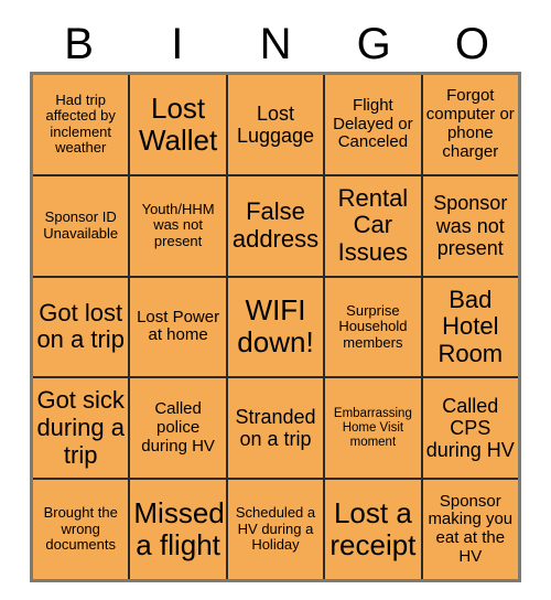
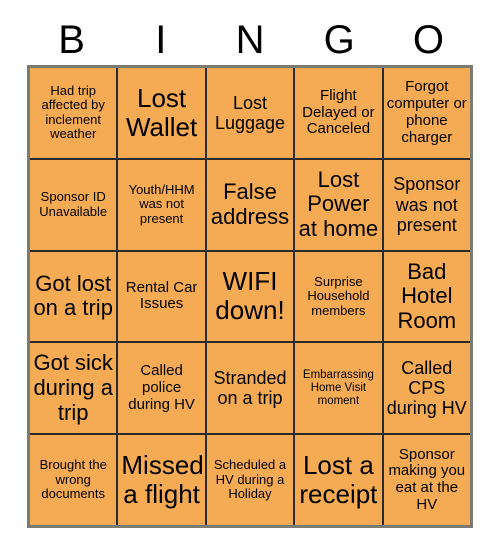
  B
  I
  N
  G
  O
  Had trip affected by inclement weather
  Lost Wallet
  Lost Luggage
  Flight Delayed or Canceled
  Forgot computer or phone charger
  Sponsor ID Unavailable
  Youth/HHM was not present
  False address
- Rental Car Issues
+ Lost Power at home
  Sponsor was not present
  Got lost on a trip
- Lost Power at home
+ Rental Car Issues
  WIFI down!
  Surprise Household members
  Bad Hotel Room
  Got sick during a trip
  Called police during HV
  Stranded on a trip
  Embarrassing Home Visit moment
  Called CPS during HV
  Brought the wrong documents
  Missed a flight
  Scheduled a HV during a Holiday
  Lost a receipt
  Sponsor making you eat at the HV
